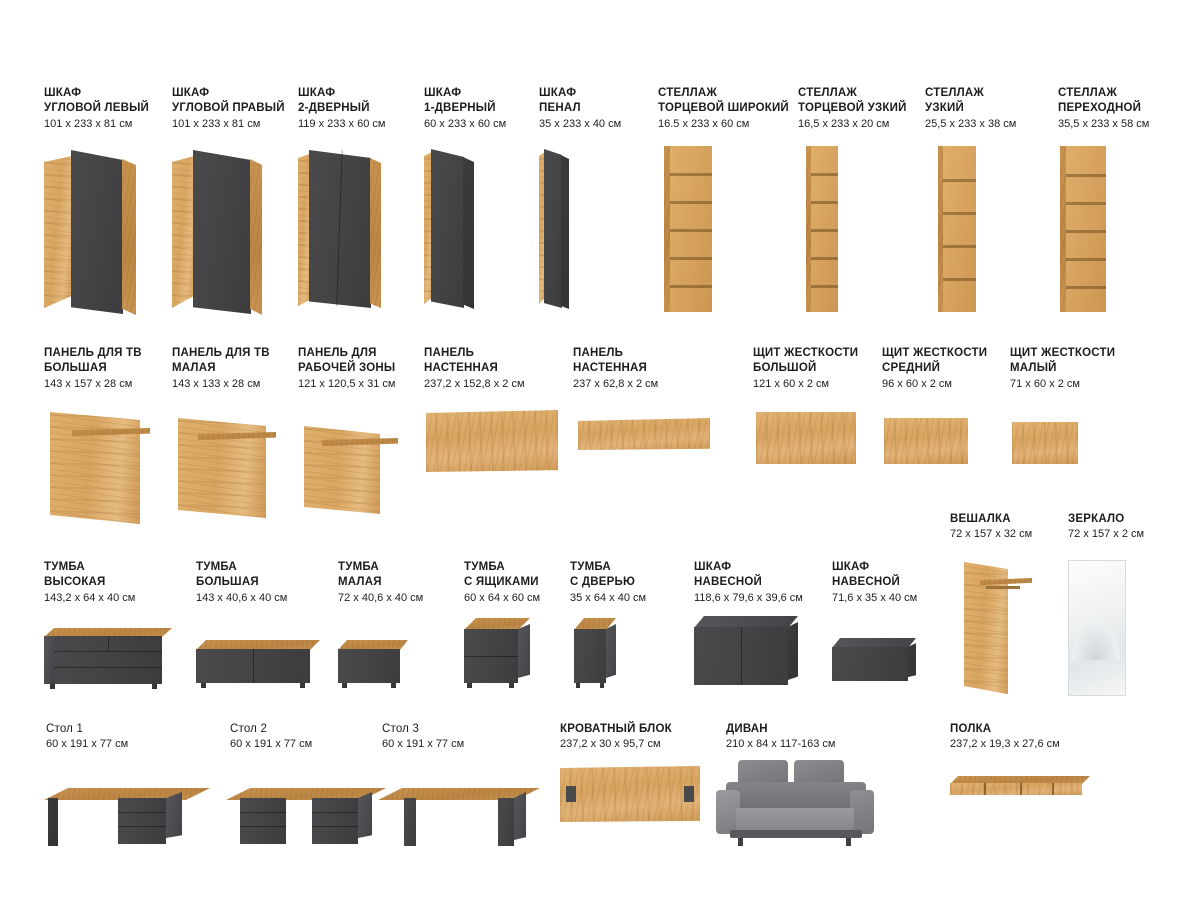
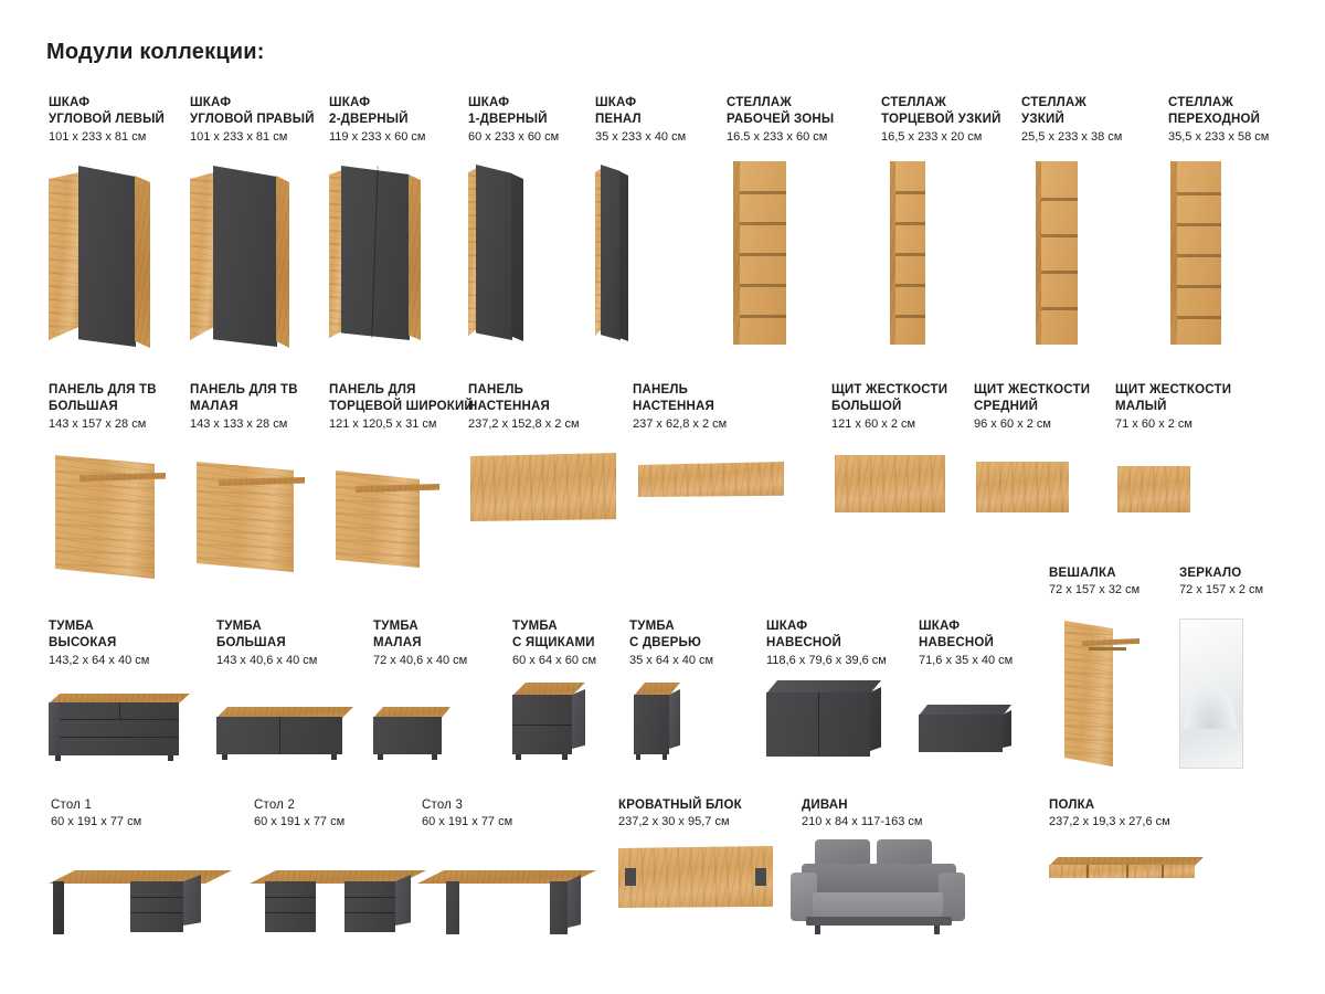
+ Модули коллекции:
  ШКАФ
  УГЛОВОЙ ЛЕВЫЙ
  101 x 233 x 81 см
  ШКАФ
  УГЛОВОЙ ПРАВЫЙ
  101 x 233 x 81 см
  ШКАФ
  2-ДВЕРНЫЙ
  119 x 233 x 60 см
  ШКАФ
  1-ДВЕРНЫЙ
  60 x 233 x 60 см
  ШКАФ
  ПЕНАЛ
  35 x 233 x 40 см
  СТЕЛЛАЖ
- ТОРЦЕВОЙ ШИРОКИЙ
+ РАБОЧЕЙ ЗОНЫ
  16.5 x 233 x 60 см
  СТЕЛЛАЖ
  ТОРЦЕВОЙ УЗКИЙ
  16,5 x 233 x 20 см
  СТЕЛЛАЖ
  УЗКИЙ
  25,5 x 233 x 38 см
  СТЕЛЛАЖ
  ПЕРЕХОДНОЙ
  35,5 x 233 x 58 см
  ПАНЕЛЬ ДЛЯ ТВ
  БОЛЬШАЯ
  143 x 157 x 28 см
  ПАНЕЛЬ ДЛЯ ТВ
  МАЛАЯ
  143 x 133 x 28 см
  ПАНЕЛЬ ДЛЯ
- РАБОЧЕЙ ЗОНЫ
+ ТОРЦЕВОЙ ШИРОКИЙ
  121 x 120,5 x 31 см
  ПАНЕЛЬ
  НАСТЕННАЯ
  237,2 x 152,8 x 2 см
  ПАНЕЛЬ
  НАСТЕННАЯ
  237 x 62,8 x 2 см
  ЩИТ ЖЕСТКОСТИ
  БОЛЬШОЙ
  121 x 60 x 2 см
  ЩИТ ЖЕСТКОСТИ
  СРЕДНИЙ
  96 x 60 x 2 см
  ЩИТ ЖЕСТКОСТИ
  МАЛЫЙ
  71 x 60 x 2 см
  ВЕШАЛКА
  72 x 157 x 32 см
  ЗЕРКАЛО
  72 x 157 x 2 см
  ТУМБА
  ВЫСОКАЯ
  143,2 x 64 x 40 см
  ТУМБА
  БОЛЬШАЯ
  143 x 40,6 x 40 см
  ТУМБА
  МАЛАЯ
  72 x 40,6 x 40 см
  ТУМБА
  С ЯЩИКАМИ
  60 x 64 x 60 см
  ТУМБА
  С ДВЕРЬЮ
  35 x 64 x 40 см
  ШКАФ
  НАВЕСНОЙ
  118,6 x 79,6 x 39,6 см
  ШКАФ
  НАВЕСНОЙ
  71,6 x 35 x 40 см
  Стол 1
  60 x 191 x 77 см
  Стол 2
  60 x 191 x 77 см
  Стол 3
  60 x 191 x 77 см
  КРОВАТНЫЙ БЛОК
  237,2 x 30 x 95,7 см
  ДИВАН
  210 x 84 x 117-163 см
  ПОЛКА
  237,2 x 19,3 x 27,6 см
